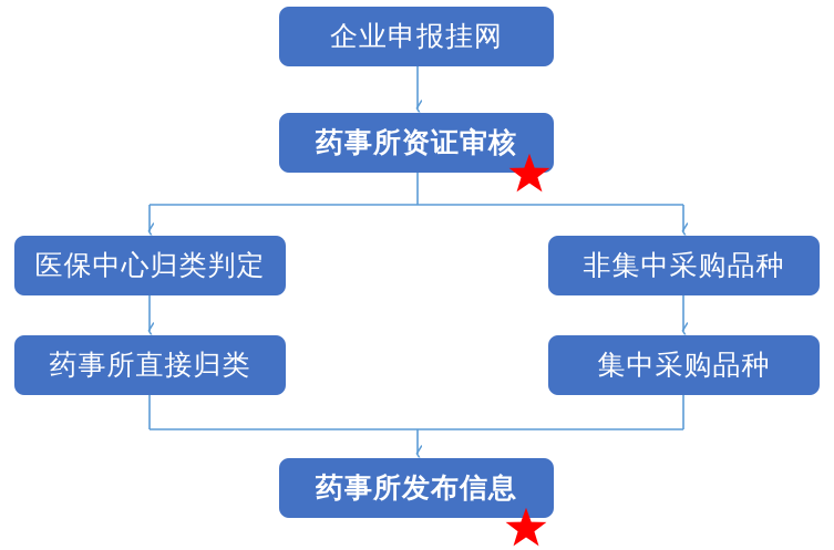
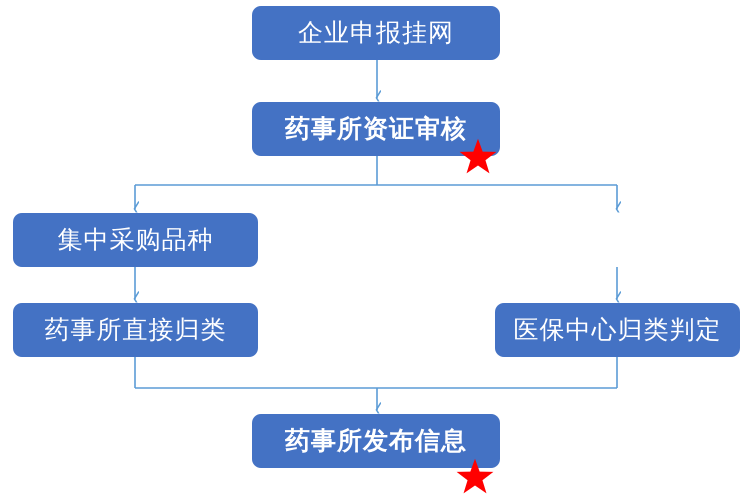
  企业申报挂网
  药事所资证审核
- 医保中心归类判定
+ 集中采购品种
- 非集中采购品种
  药事所直接归类
- 集中采购品种
+ 医保中心归类判定
  药事所发布信息
